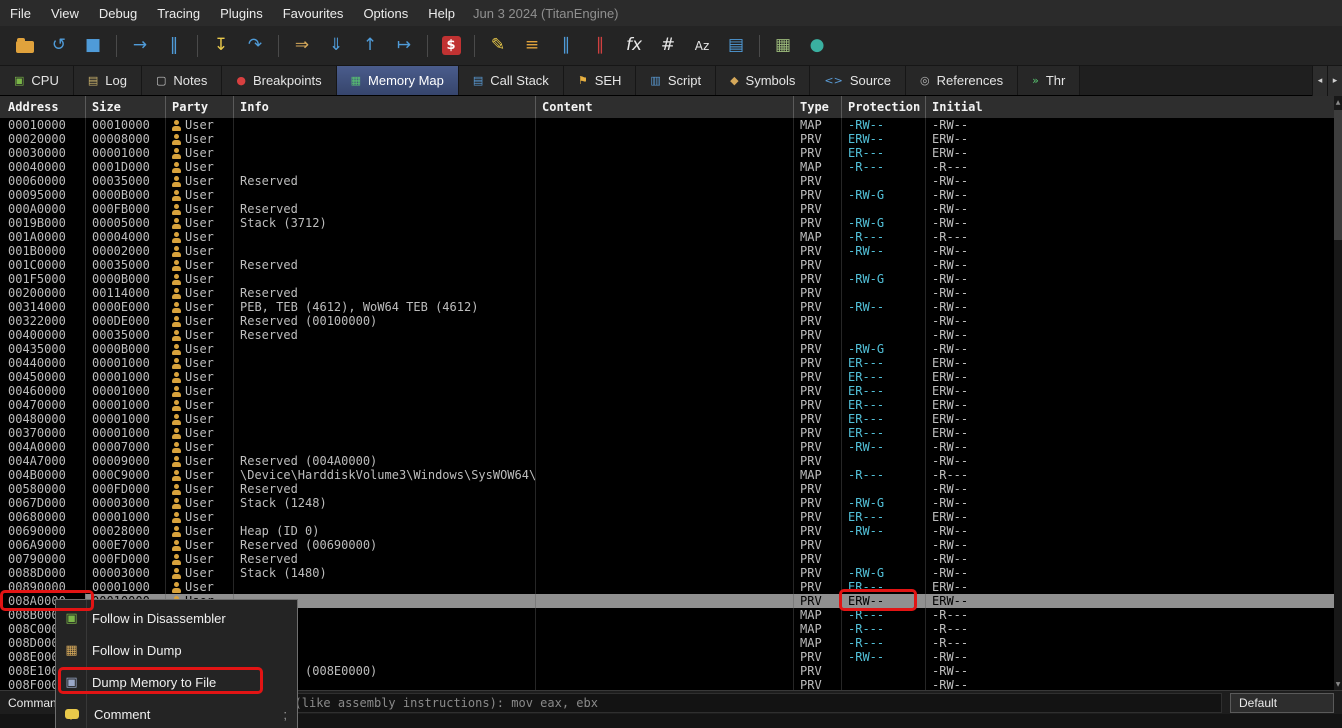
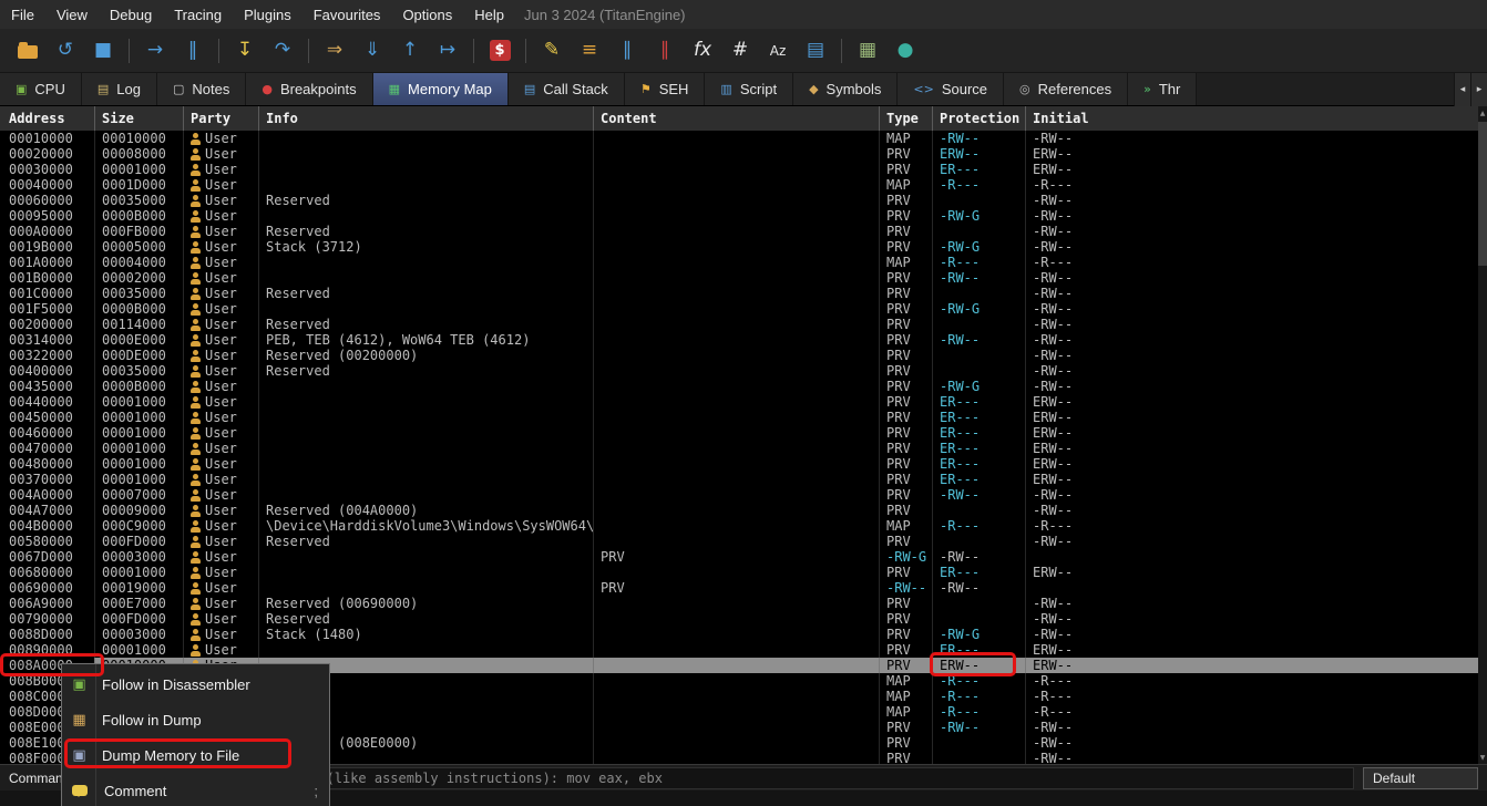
  File
  View
  Debug
  Tracing
  Plugins
  Favourites
  Options
  Help
  Jun 3 2024 (TitanEngine)
  ↺
  ■
  →
  ‖
  ↧
  ↷
  ⇒
  ⇓
  ↑
  ↦
  $
  ✎
  ≡
  ∥
  ∥
  fx
  #
  Az
  ▤
  ▦
  ●
  ▣
  CPU
  ▤
  Log
  ▢
  Notes
  ●
  Breakpoints
  ▦
  Memory Map
  ▤
  Call Stack
  ⚑
  SEH
  ▥
  Script
  ◆
  Symbols
  <>
  Source
  ◎
  References
  »
  Thr
  Address
  Size
  Party
  Info
  Content
  Type
  Protection
  Initial
  00010000
  00010000
  User
  MAP
  -RW--
  -RW--
  00020000
  00008000
  User
  PRV
  ERW--
  ERW--
  00030000
  00001000
  User
  PRV
  ER---
  ERW--
  00040000
  0001D000
  User
  MAP
  -R---
  -R---
  00060000
  00035000
  User
  Reserved
  PRV
  -RW--
  00095000
  0000B000
  User
  PRV
  -RW-G
  -RW--
  000A0000
  000FB000
  User
  Reserved
  PRV
  -RW--
  0019B000
  00005000
  User
  Stack (3712)
  PRV
  -RW-G
  -RW--
  001A0000
  00004000
  User
  MAP
  -R---
  -R---
  001B0000
  00002000
  User
  PRV
  -RW--
  -RW--
  001C0000
  00035000
  User
  Reserved
  PRV
  -RW--
  001F5000
  0000B000
  User
  PRV
  -RW-G
  -RW--
  00200000
  00114000
  User
  Reserved
  PRV
  -RW--
  00314000
  0000E000
  User
  PEB, TEB (4612), WoW64 TEB (4612)
  PRV
  -RW--
  -RW--
  00322000
  000DE000
  User
- Reserved (00100000)
+ Reserved (00200000)
  PRV
  -RW--
  00400000
  00035000
  User
  Reserved
  PRV
  -RW--
  00435000
  0000B000
  User
  PRV
  -RW-G
  -RW--
  00440000
  00001000
  User
  PRV
  ER---
  ERW--
  00450000
  00001000
  User
  PRV
  ER---
  ERW--
  00460000
  00001000
  User
  PRV
  ER---
  ERW--
  00470000
  00001000
  User
  PRV
  ER---
  ERW--
  00480000
  00001000
  User
  PRV
  ER---
  ERW--
  00370000
  00001000
  User
  PRV
  ER---
  ERW--
  004A0000
  00007000
  User
  PRV
  -RW--
  -RW--
  004A7000
  00009000
  User
  Reserved (004A0000)
  PRV
  -RW--
  004B0000
  000C9000
  User
  \Device\HarddiskVolume3\Windows\SysWOW64\
  MAP
  -R---
  -R---
  00580000
  000FD000
  User
  Reserved
  PRV
  -RW--
  0067D000
  00003000
  User
- Stack (1248)
  PRV
  -RW-G
  -RW--
  00680000
  00001000
  User
  PRV
  ER---
  ERW--
  00690000
- 00028000
+ 00019000
  User
- Heap (ID 0)
  PRV
  -RW--
  -RW--
  006A9000
  000E7000
  User
  Reserved (00690000)
  PRV
  -RW--
  00790000
  000FD000
  User
  Reserved
  PRV
  -RW--
  0088D000
  00003000
  User
  Stack (1480)
  PRV
  -RW-G
  -RW--
  00890000
  00001000
  User
  PRV
  ER---
  ERW--
  008A00
  PRV
  ERW--
  ERW--
  008B00
  MAP
  -R---
  -R---
  008C00
  MAP
  -R---
  -R---
  008D00
  MAP
  -R---
  -R---
  008E00
  PRV
  -RW--
  -RW--
  008E10
  PRV
  -RW--
  008F00
  PRV
  -RW--
  Comman
  Default
  ▣
  Follow in Disassembler
  ▦
  Follow in Dump
  ▣
  Dump Memory to File
  Comment
  ;
